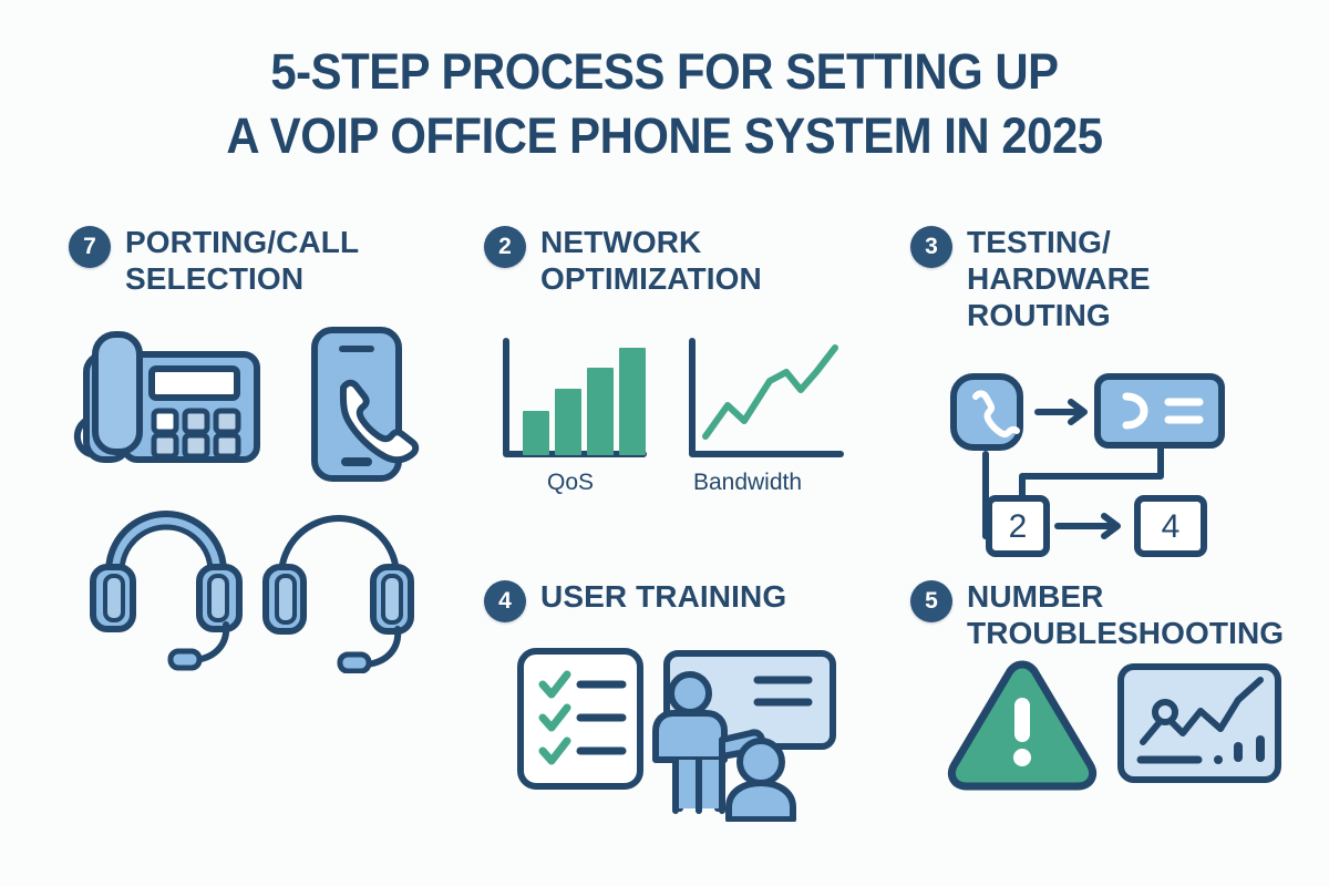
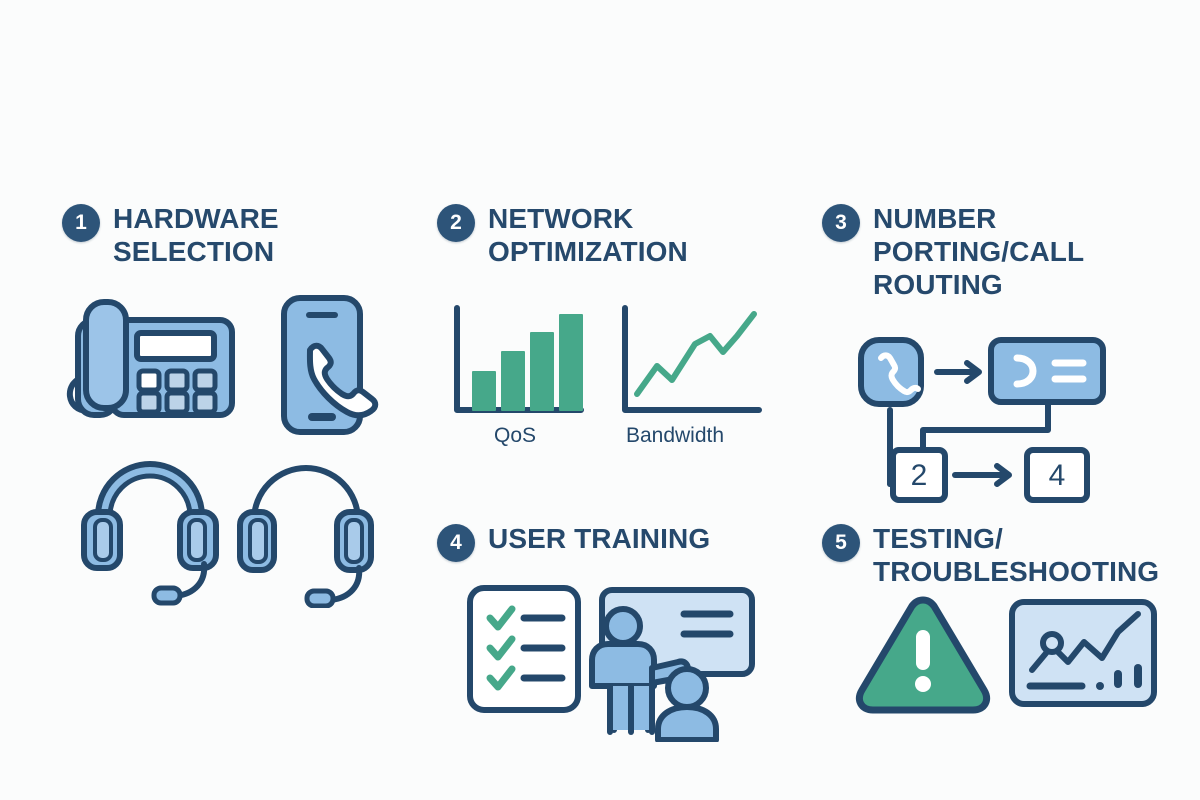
- 5-STEP PROCESS FOR SETTING UP
- A VOIP OFFICE PHONE SYSTEM IN 2025
- 7
+ 1
- PORTING/CALL
+ HARDWARE
  SELECTION
  2
  NETWORK
  OPTIMIZATION
  3
- TESTING/
+ NUMBER
- HARDWARE
+ PORTING/CALL
  ROUTING
  4
  USER TRAINING
  5
- NUMBER
+ TESTING/
  TROUBLESHOOTING
  QoS
  Bandwidth
  2
  4
